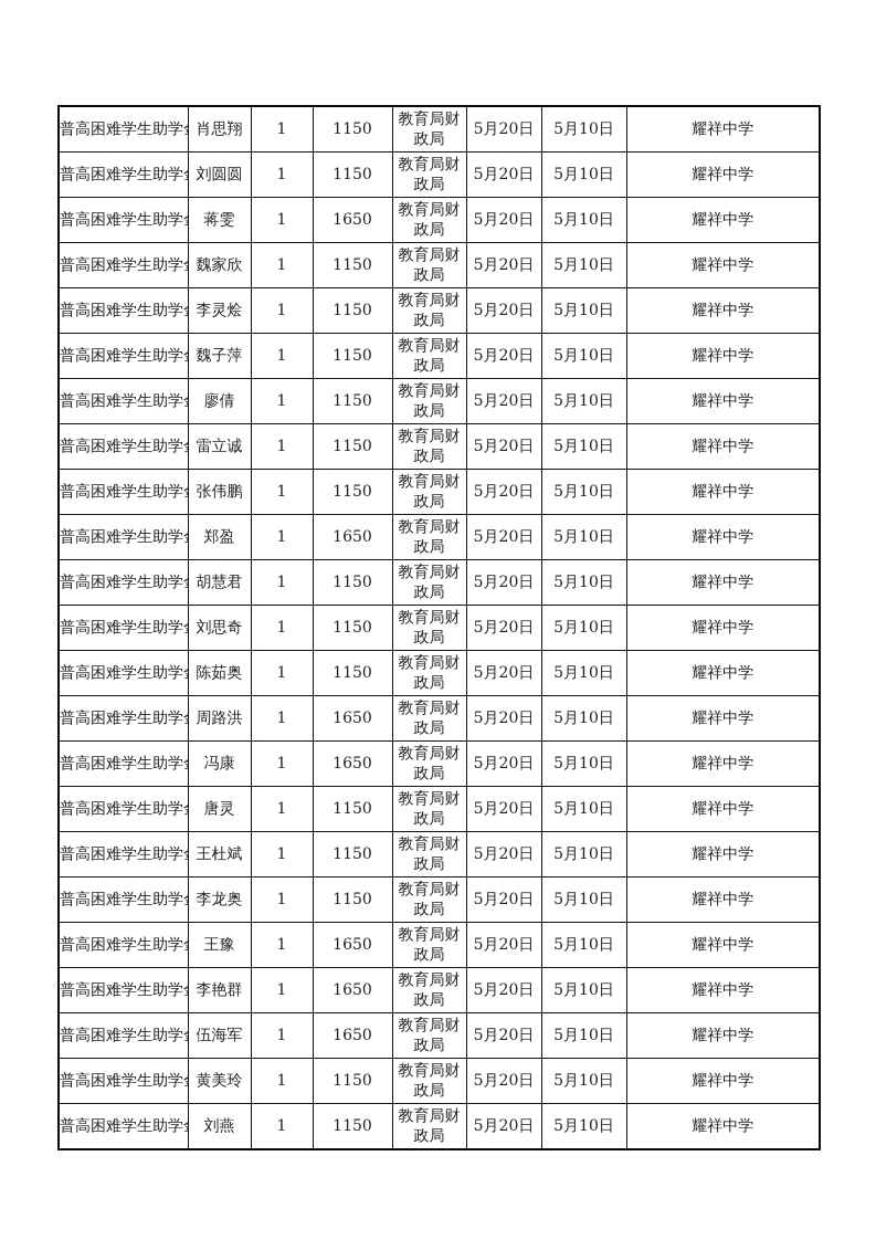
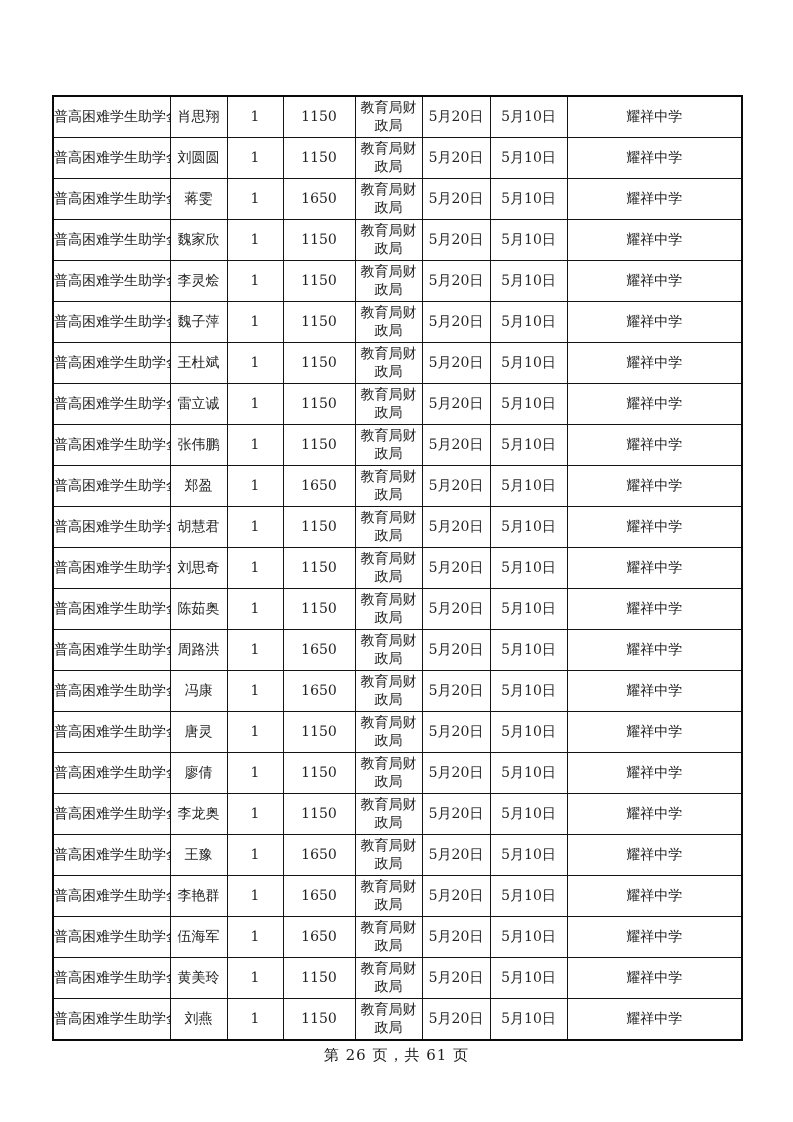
  普高困难学生助学	肖思翔	1	1150	教育局财政局	5月20日	5月10日	耀祥中学
  普高困难学生助学	刘圆圆	1	1150	教育局财政局	5月20日	5月10日	耀祥中学
  普高困难学生助学	蒋雯	1	1650	教育局财政局	5月20日	5月10日	耀祥中学
  普高困难学生助学	魏家欣	1	1150	教育局财政局	5月20日	5月10日	耀祥中学
  普高困难学生助学	李灵烩	1	1150	教育局财政局	5月20日	5月10日	耀祥中学
  普高困难学生助学	魏子萍	1	1150	教育局财政局	5月20日	5月10日	耀祥中学
- 普高困难学生助学	廖倩	1	1150	教育局财政局	5月20日	5月10日	耀祥中学
+ 普高困难学生助学	王杜斌	1	1150	教育局财政局	5月20日	5月10日	耀祥中学
  普高困难学生助学	雷立诚	1	1150	教育局财政局	5月20日	5月10日	耀祥中学
  普高困难学生助学	张伟鹏	1	1150	教育局财政局	5月20日	5月10日	耀祥中学
  普高困难学生助学	郑盈	1	1650	教育局财政局	5月20日	5月10日	耀祥中学
  普高困难学生助学	胡慧君	1	1150	教育局财政局	5月20日	5月10日	耀祥中学
  普高困难学生助学	刘思奇	1	1150	教育局财政局	5月20日	5月10日	耀祥中学
  普高困难学生助学	陈茹奥	1	1150	教育局财政局	5月20日	5月10日	耀祥中学
  普高困难学生助学	周路洪	1	1650	教育局财政局	5月20日	5月10日	耀祥中学
  普高困难学生助学	冯康	1	1650	教育局财政局	5月20日	5月10日	耀祥中学
  普高困难学生助学	唐灵	1	1150	教育局财政局	5月20日	5月10日	耀祥中学
- 普高困难学生助学	王杜斌	1	1150	教育局财政局	5月20日	5月10日	耀祥中学
+ 普高困难学生助学	廖倩	1	1150	教育局财政局	5月20日	5月10日	耀祥中学
  普高困难学生助学	李龙奥	1	1150	教育局财政局	5月20日	5月10日	耀祥中学
  普高困难学生助学	王豫	1	1650	教育局财政局	5月20日	5月10日	耀祥中学
  普高困难学生助学	李艳群	1	1650	教育局财政局	5月20日	5月10日	耀祥中学
  普高困难学生助学	伍海军	1	1650	教育局财政局	5月20日	5月10日	耀祥中学
  普高困难学生助学	黄美玲	1	1150	教育局财政局	5月20日	5月10日	耀祥中学
  普高困难学生助学	刘燕	1	1150	教育局财政局	5月20日	5月10日	耀祥中学
+ 第 26 页，共 61 页
